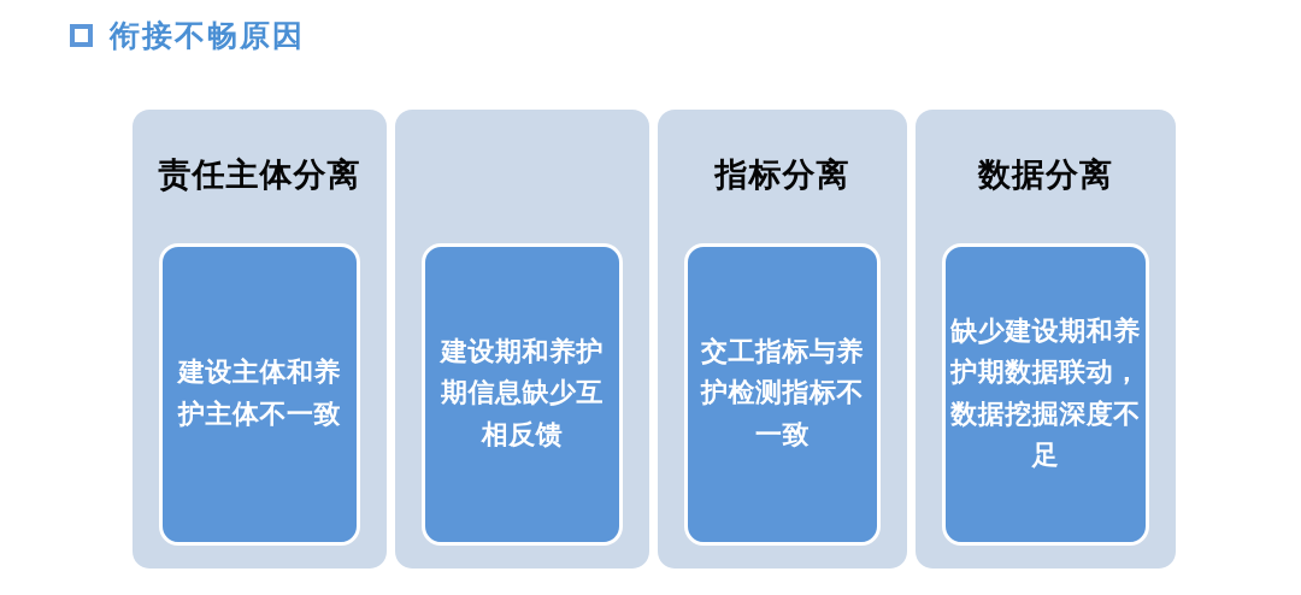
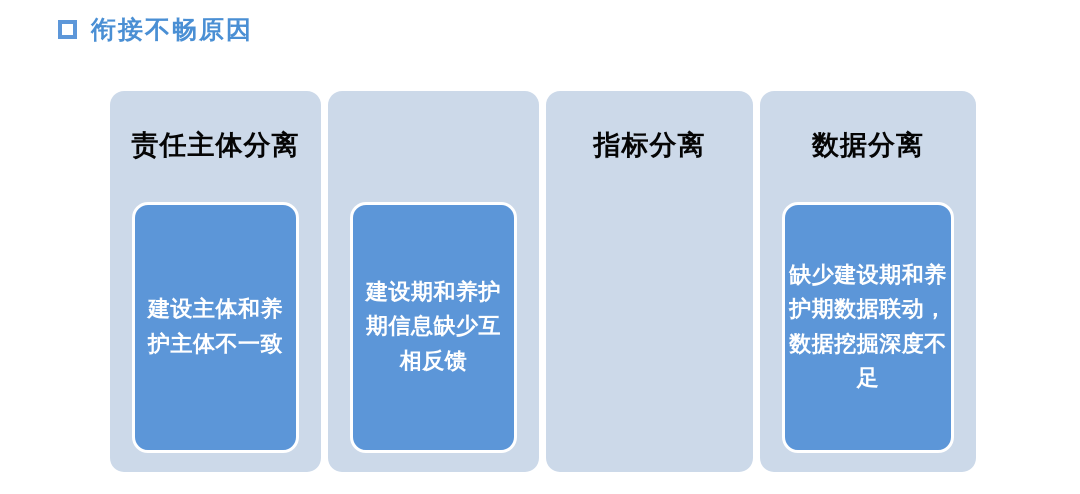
  衔接不畅原因
  责任主体分离
  建设主体和养护主体不一致
  建设期和养护期信息缺少互相反馈
  指标分离
- 交工指标与养护检测指标不一致
  数据分离
  缺少建设期和养护期数据联动，数据挖掘深度不足
